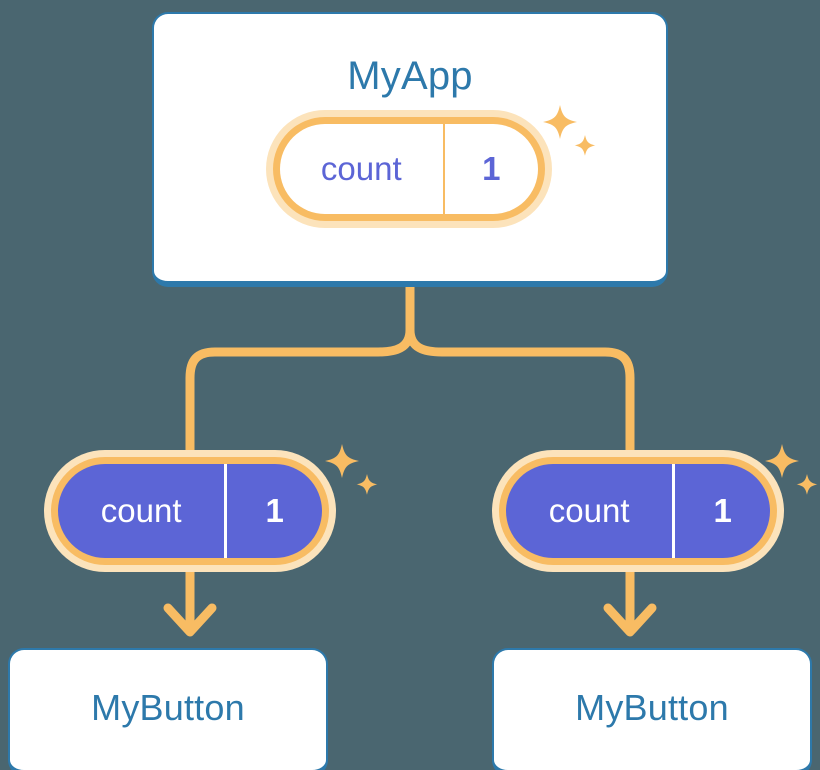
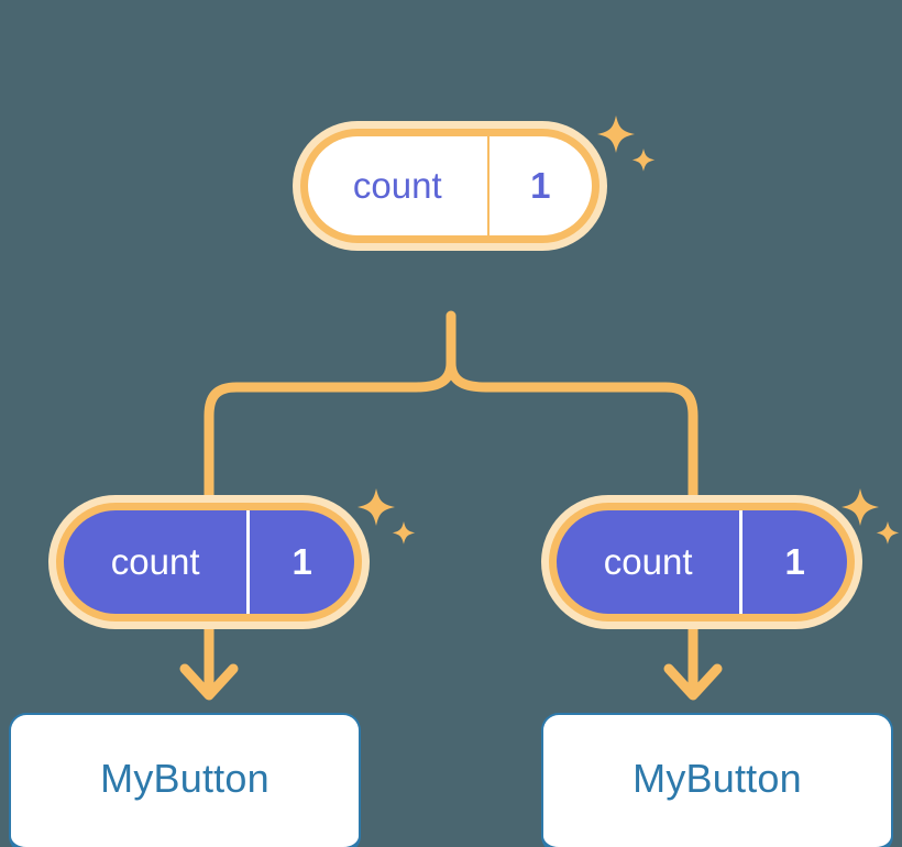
- MyApp
  count
  1
  count
  1
  MyButton
  count
  1
  MyButton
